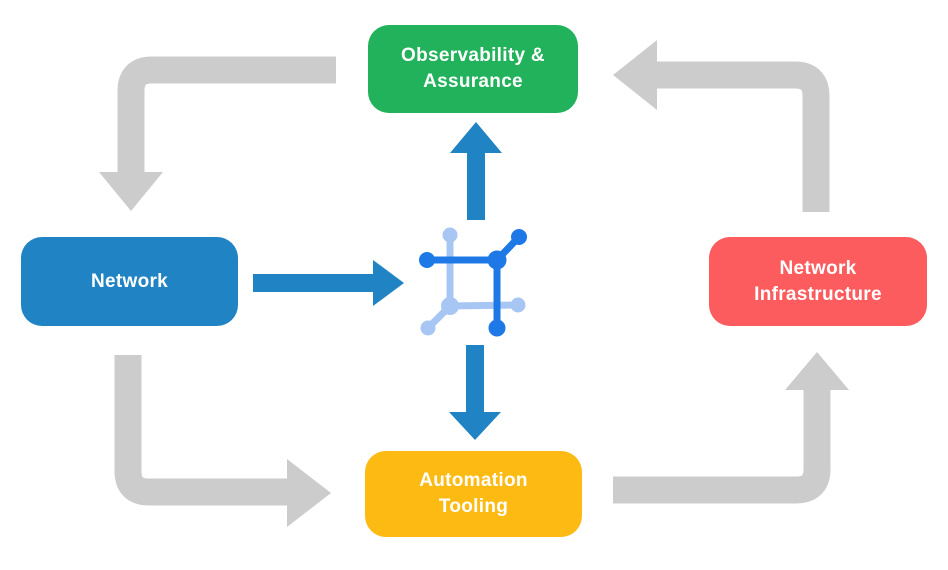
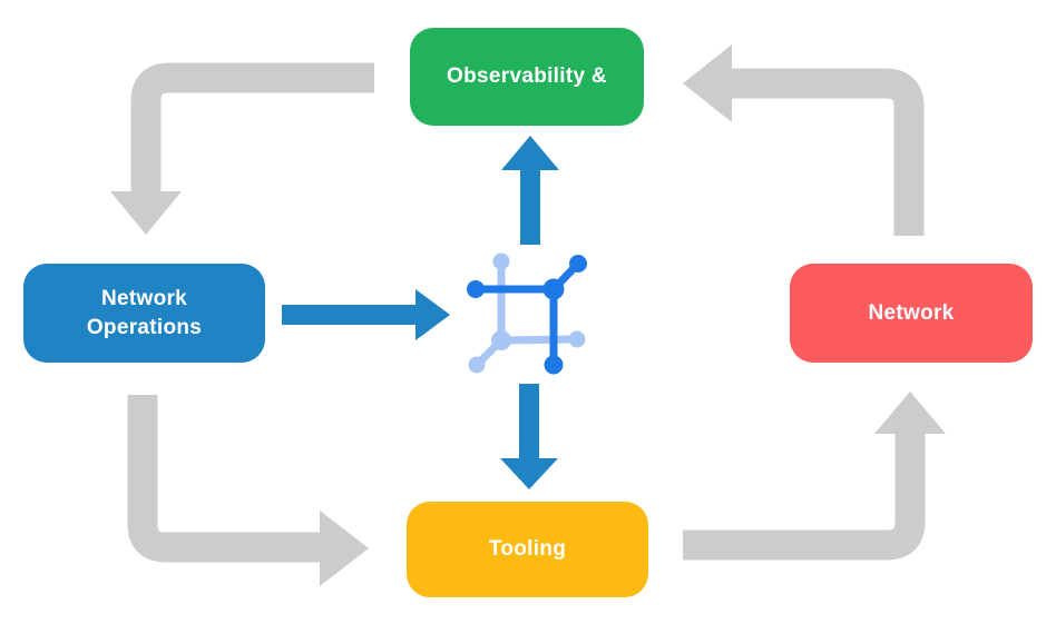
  Observability &
- Assurance
  Network
+ Operations
  Network
- Infrastructure
- Automation
  Tooling
